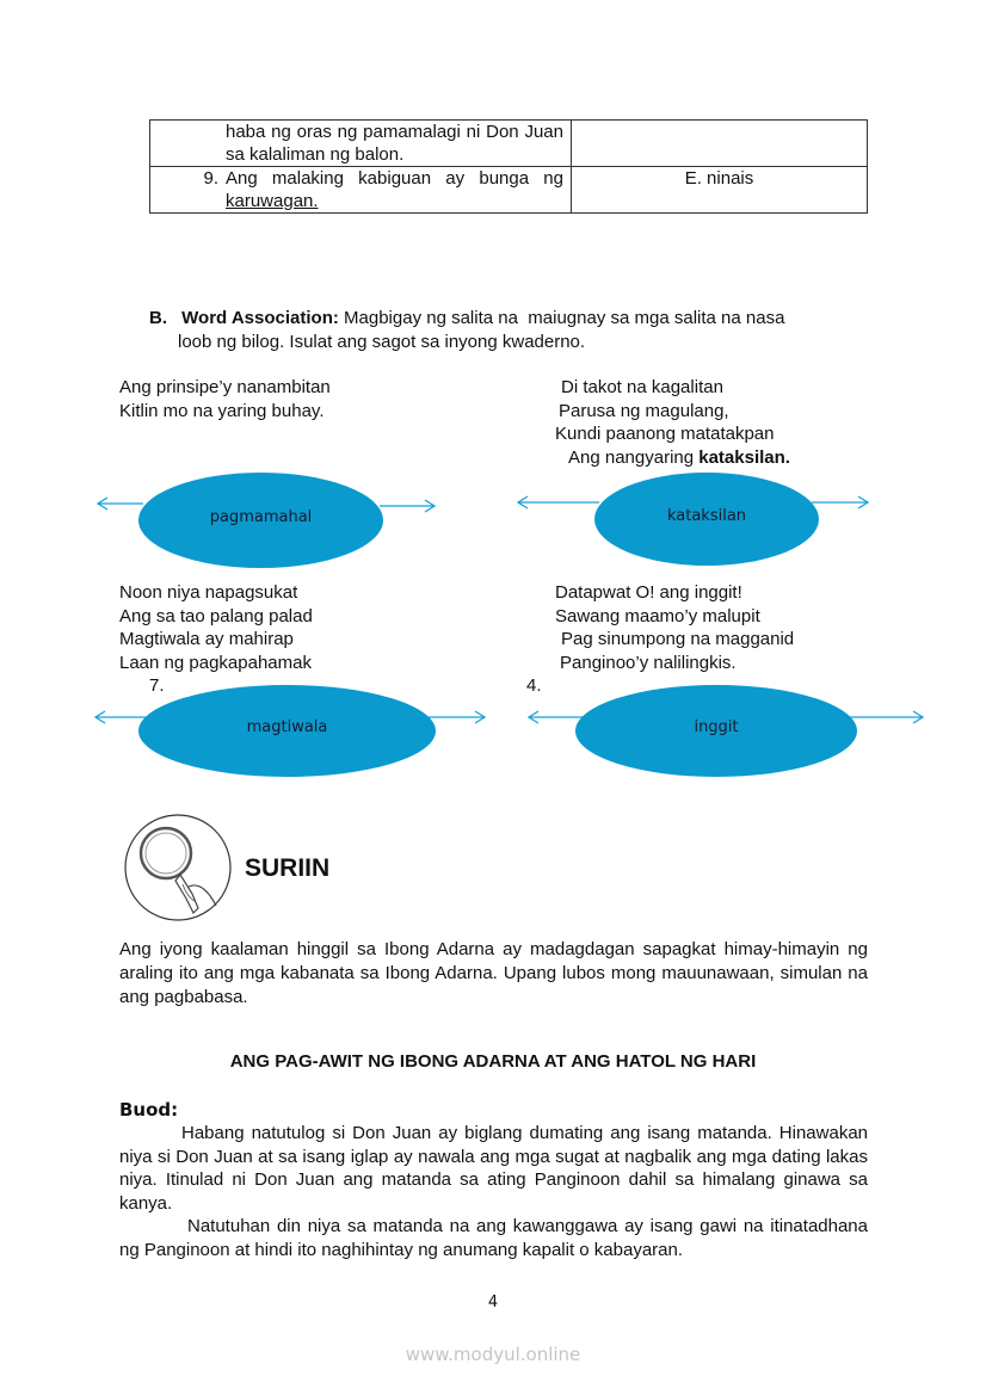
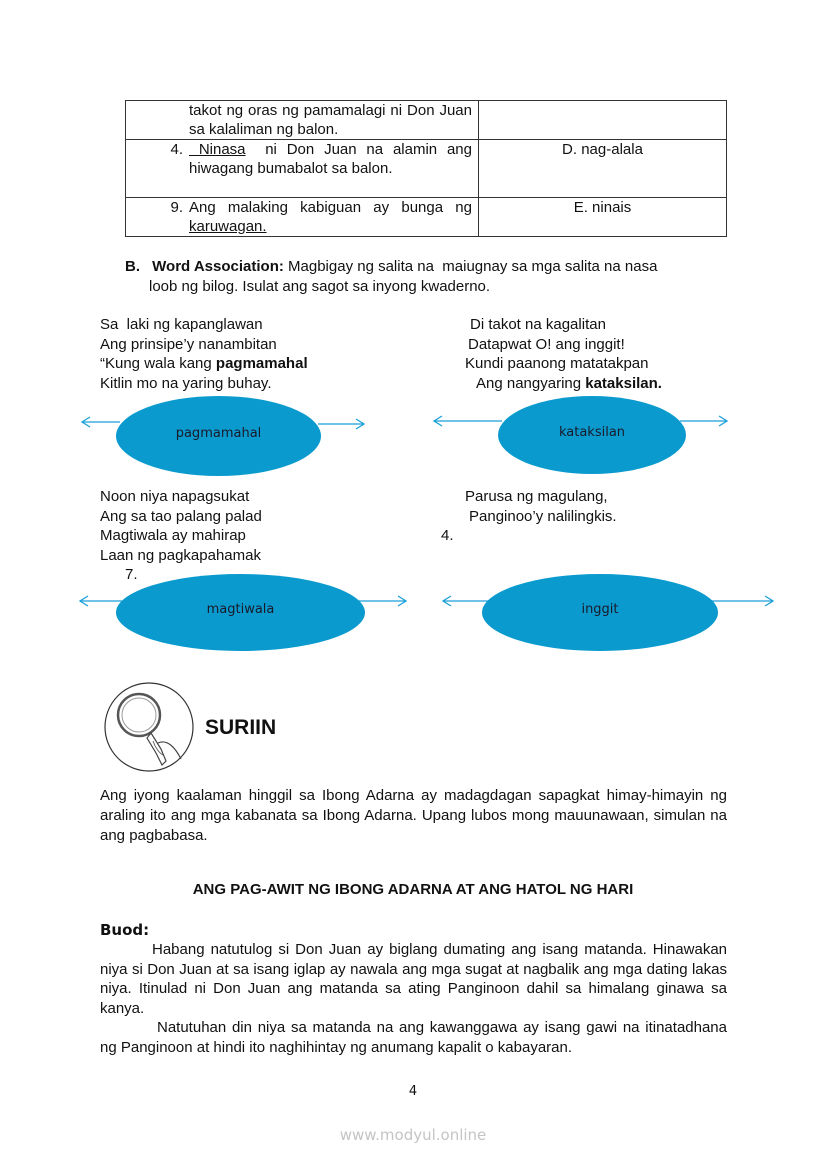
- haba ng oras ng pamamalagi ni Don Juan sa kalaliman ng balon.
+ takot ng oras ng pamamalagi ni Don Juan sa kalaliman ng balon.
+ 4. Ninasa ni Don Juan na alamin ang hiwagang bumabalot sa balon.	D. nag-alala
  9. Ang malaking kabiguan ay bunga ng karuwagan.	E. ninais
  B. Word Association: Magbigay ng salita na maiugnay sa mga salita na nasa
  loob ng bilog. Isulat ang sagot sa inyong kwaderno.
+ Sa laki ng kapanglawan
  Ang prinsipe’y nanambitan
+ “Kung wala kang pagmamahal
  Kitlin mo na yaring buhay.
  Di takot na kagalitan
- Parusa ng magulang,
+ Datapwat O! ang inggit!
  Kundi paanong matatakpan
  Ang nangyaring kataksilan.
  pagmamahal
  kataksilan
  Noon niya napagsukat
  Ang sa tao palang palad
  Magtiwala ay mahirap
  Laan ng pagkapahamak
  7.
- Datapwat O! ang inggit!
+ Parusa ng magulang,
- Sawang maamo’y malupit
- Pag sinumpong na magganid
  Panginoo’y nalilingkis.
  4.
  magtiwala
  inggit
  SURIIN
  Ang iyong kaalaman hinggil sa Ibong Adarna ay madagdagan sapagkat himay-himayin ng araling ito ang mga kabanata sa Ibong Adarna. Upang lubos mong mauunawaan, simulan na ang pagbabasa.
  ANG PAG-AWIT NG IBONG ADARNA AT ANG HATOL NG HARI
  Buod:
  Habang natutulog si Don Juan ay biglang dumating ang isang matanda. Hinawakan niya si Don Juan at sa isang iglap ay nawala ang mga sugat at nagbalik ang mga dating lakas niya. Itinulad ni Don Juan ang matanda sa ating Panginoon dahil sa himalang ginawa sa kanya.
  Natutuhan din niya sa matanda na ang kawanggawa ay isang gawi na itinatadhana ng Panginoon at hindi ito naghihintay ng anumang kapalit o kabayaran.
  4
  www.modyul.online
